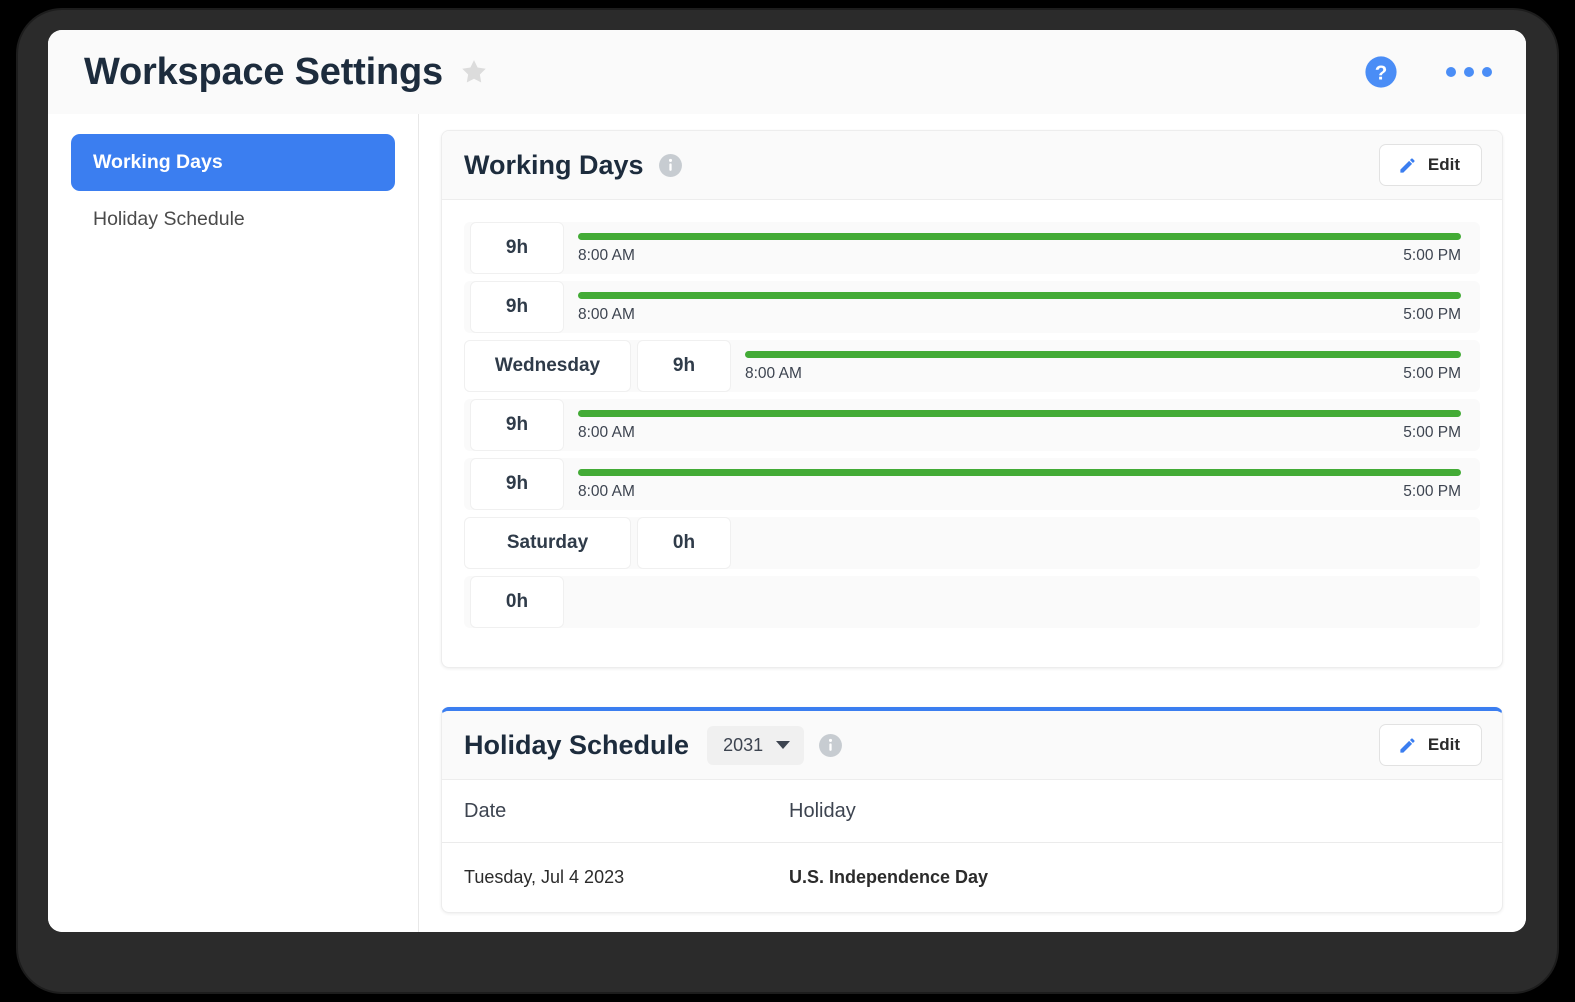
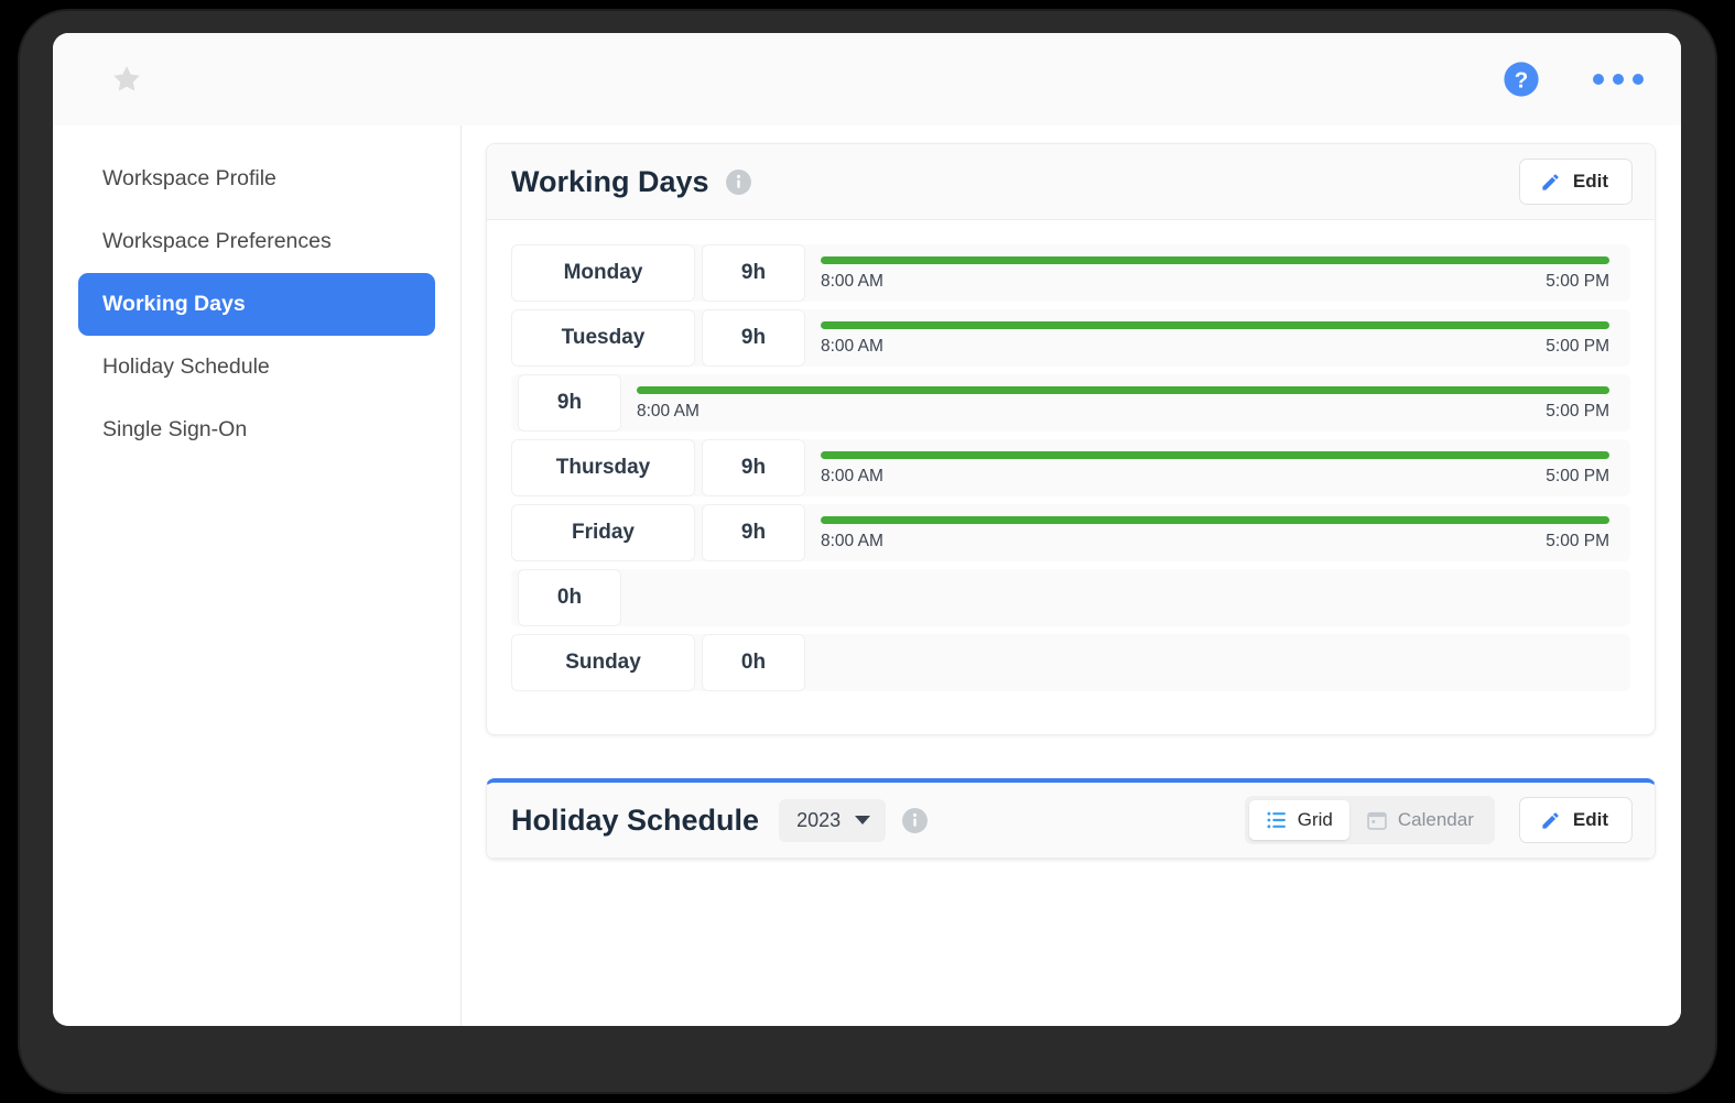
- Workspace Settings
  ?
+ Workspace Profile
+ Workspace Preferences
  Working Days
  Holiday Schedule
+ Single Sign-On
  Working Days
  Edit
+ Monday
  9h
  8:00 AM
  5:00 PM
+ Tuesday
  9h
  8:00 AM
  5:00 PM
- Wednesday
  9h
  8:00 AM
  5:00 PM
+ Thursday
  9h
  8:00 AM
  5:00 PM
+ Friday
  9h
  8:00 AM
  5:00 PM
- Saturday
  0h
+ Sunday
  0h
  Holiday Schedule
- 2031
+ 2023
+ Grid
+ Calendar
  Edit
- Date	Holiday
- Tuesday, Jul 4 2023	U.S. Independence Day
